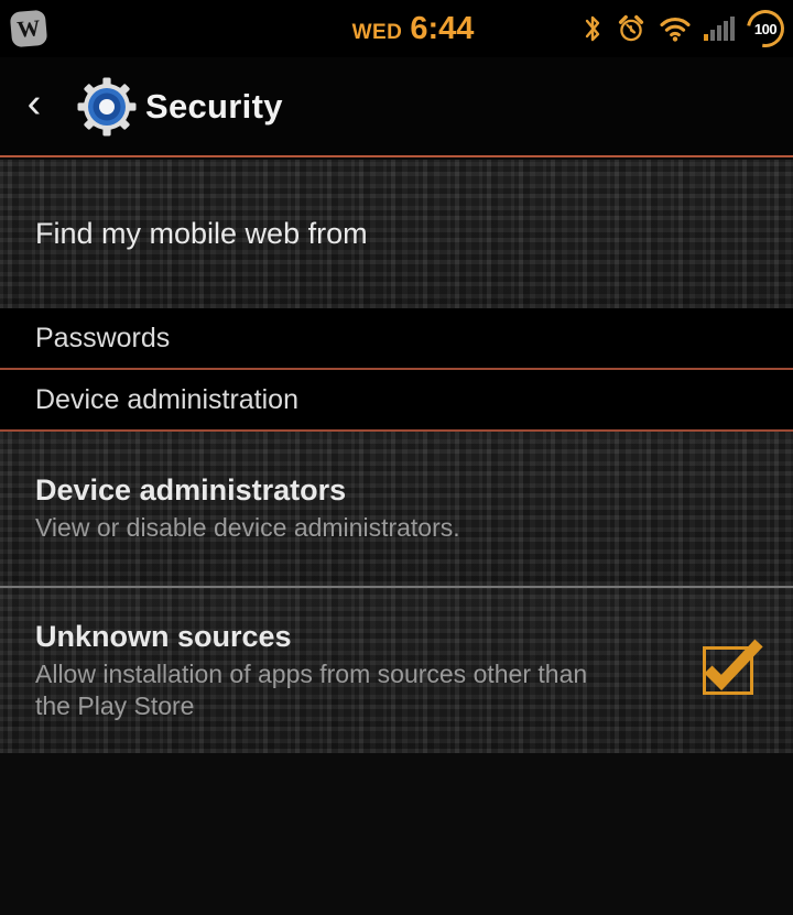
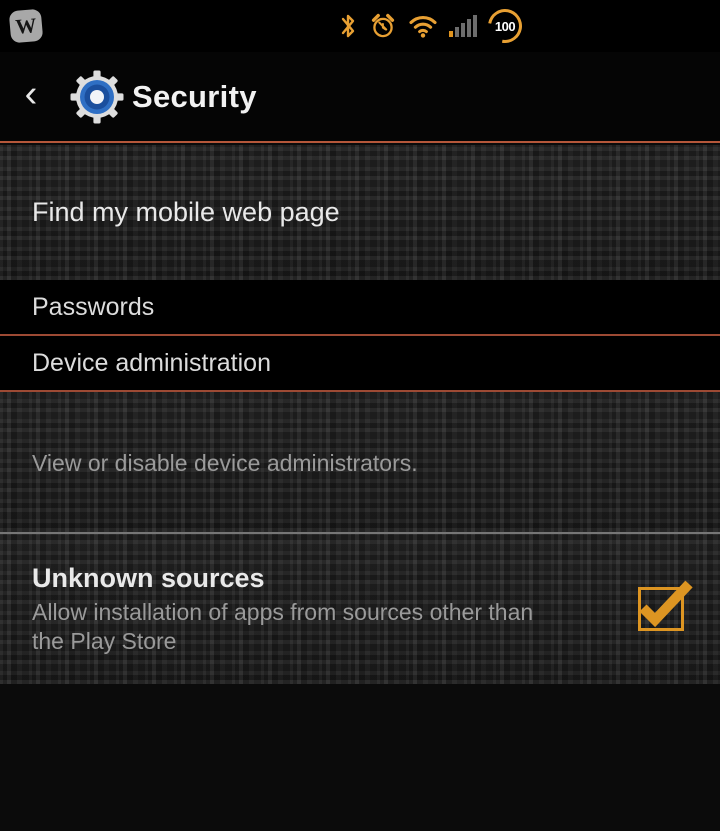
- WED
- 6:44
  100
  ‹
  Security
- Find my mobile web from
+ Find my mobile web page
  Passwords
  Device administration
- Device administrators
  View or disable device administrators.
  Unknown sources
  Allow installation of apps from sources other than the Play Store
